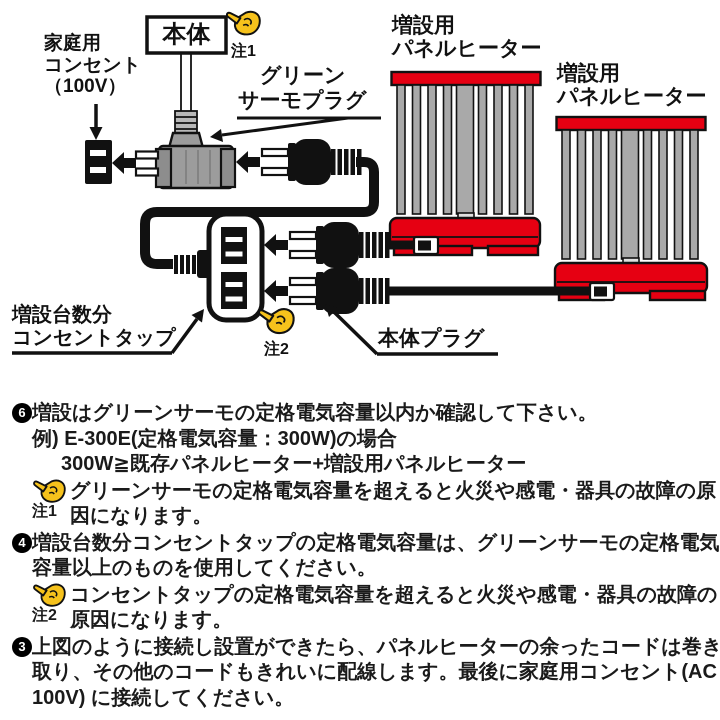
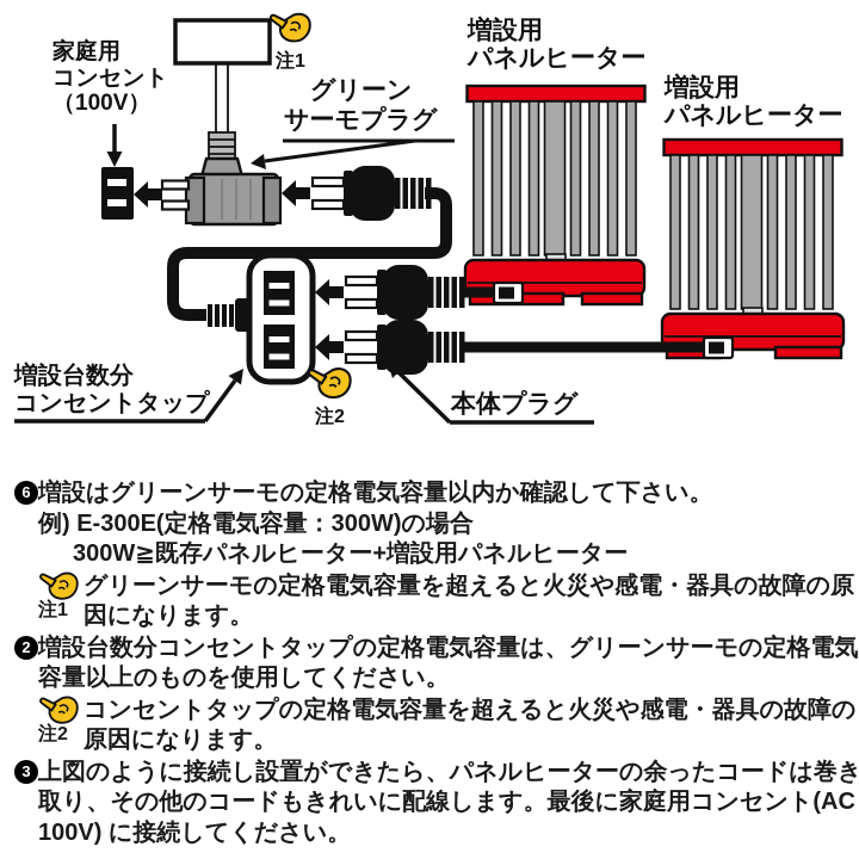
  家庭用
  コンセント
  （100V）
- 本体
  注1
  グリーン
  サーモプラグ
  増設用
  パネルヒーター
  増設用
  パネルヒーター
  増設台数分
  コンセントタップ
  注2
  本体プラグ
  6
  増設はグリーンサーモの定格電気容量以内か確認して下さい。
  例) E-300E(定格電気容量：300W)の場合
  300W≧既存パネルヒーター+増設用パネルヒーター
  注1
  グリーンサーモの定格電気容量を超えると火災や感電・器具の故障の原
  因になります。
- 4
+ 2
  増設台数分コンセントタップの定格電気容量は、グリーンサーモの定格電気
  容量以上のものを使用してください。
  注2
  コンセントタップの定格電気容量を超えると火災や感電・器具の故障の
  原因になります。
  3
  上図のように接続し設置ができたら、パネルヒーターの余ったコードは巻き
  取り、その他のコードもきれいに配線します。最後に家庭用コンセント(AC
  100V) に接続してください。
